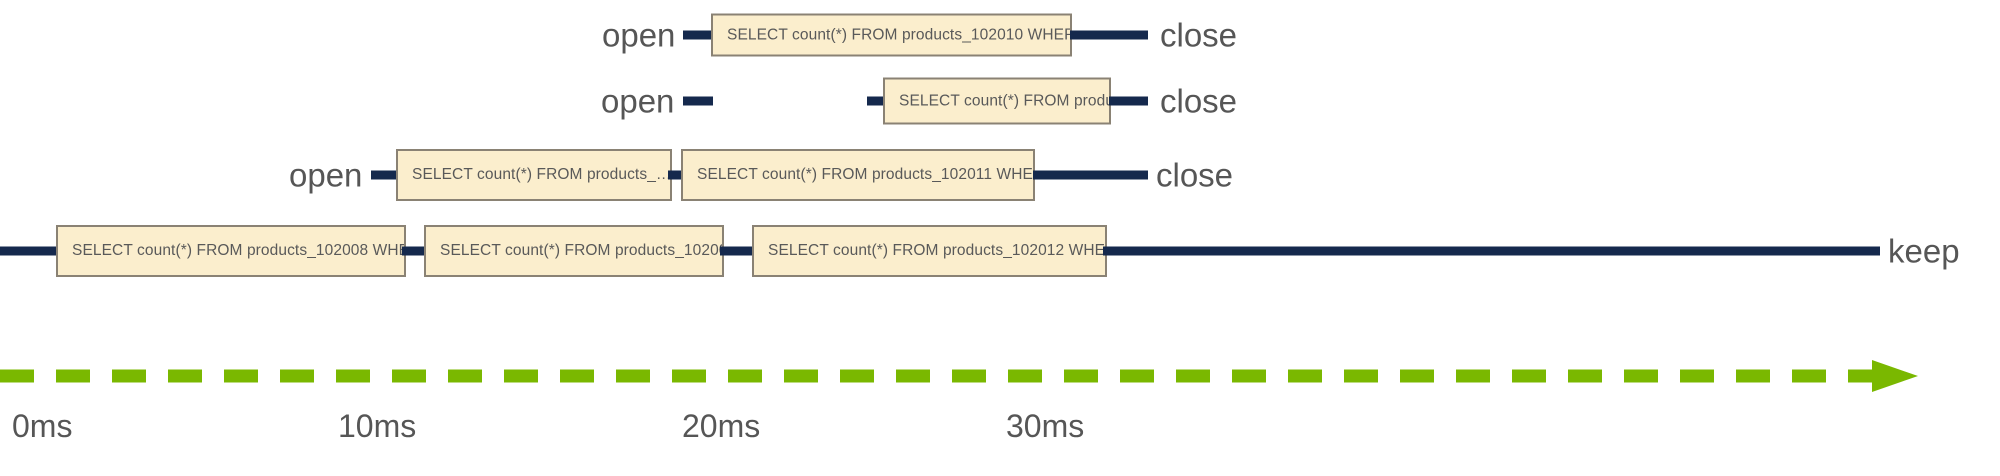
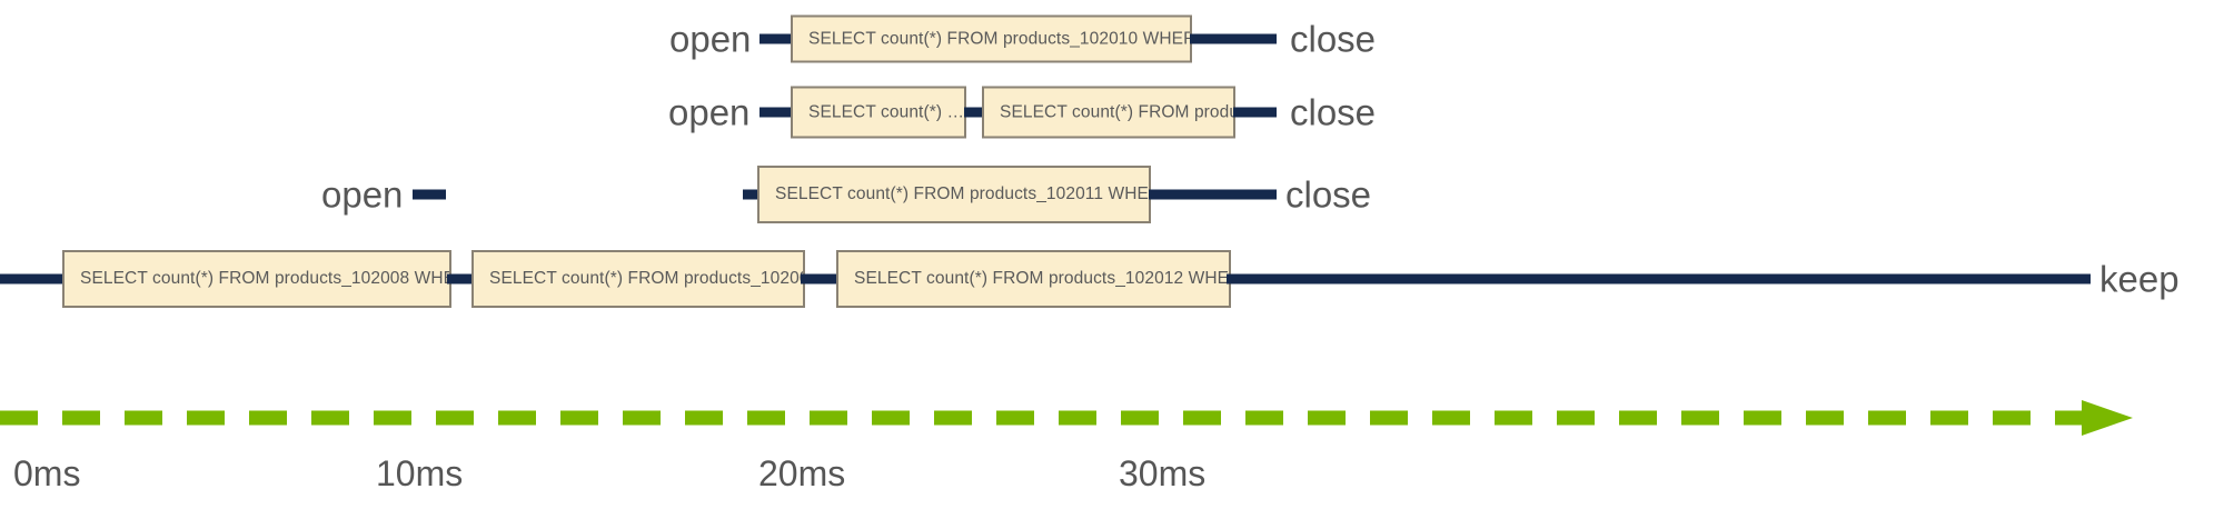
  open
  SELECT count(*) FROM products_102010 WHE
  close
  open
+ SELECT count(*) …
  SELECT count(*) FROM prod
  close
  open
- SELECT count(*) FROM products_…
  SELECT count(*) FROM products_102011 WHE
  close
  SELECT count(*) FROM products_102008 WH
  SELECT count(*) FROM products_1020
  SELECT count(*) FROM products_102012 WHE
  keep
  0ms
  10ms
  20ms
  30ms
